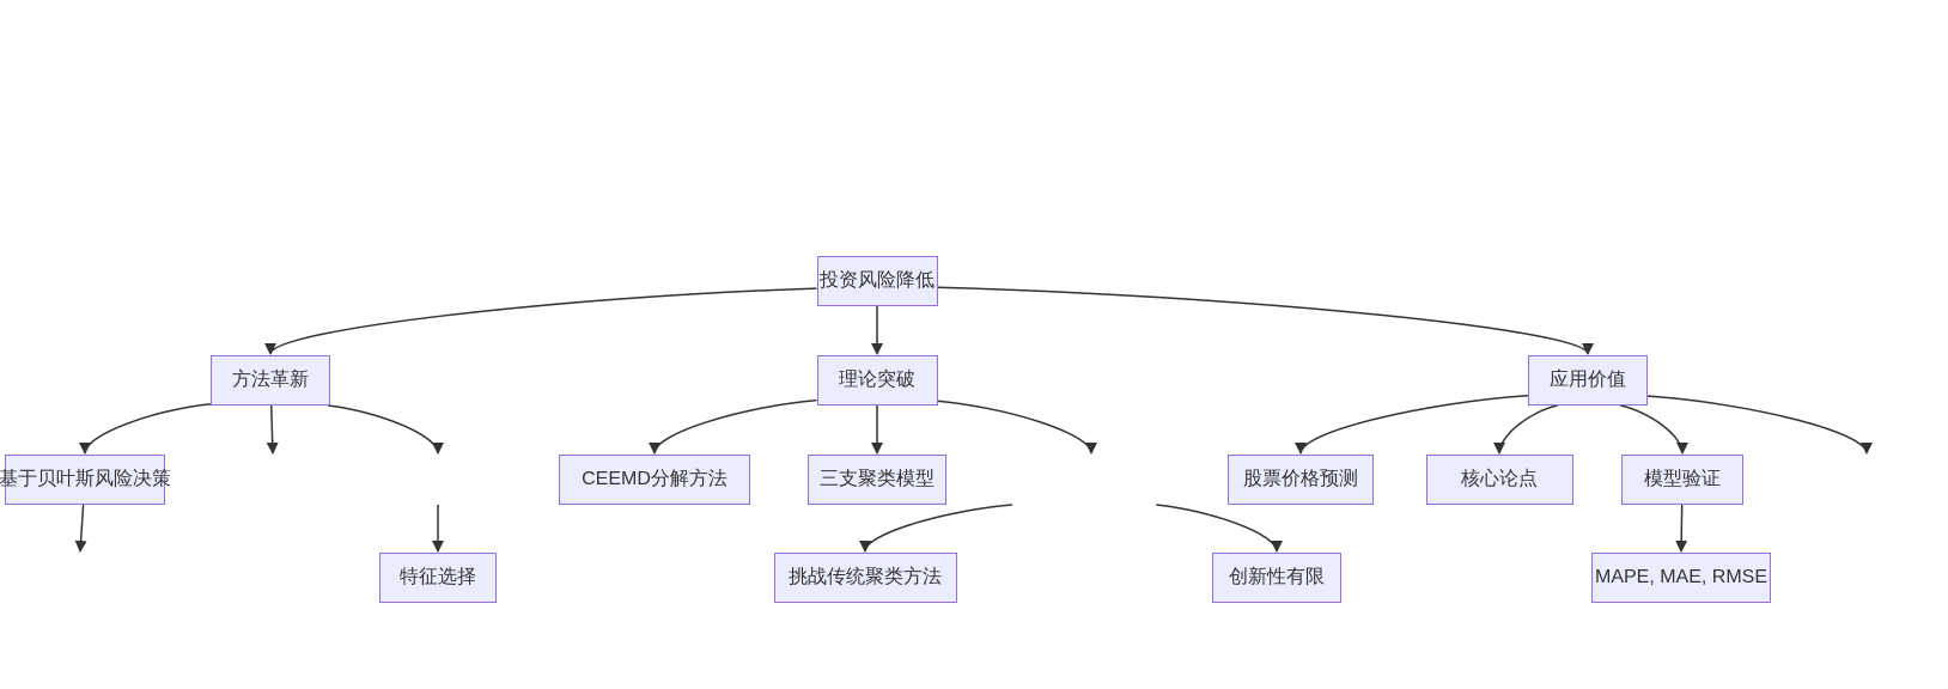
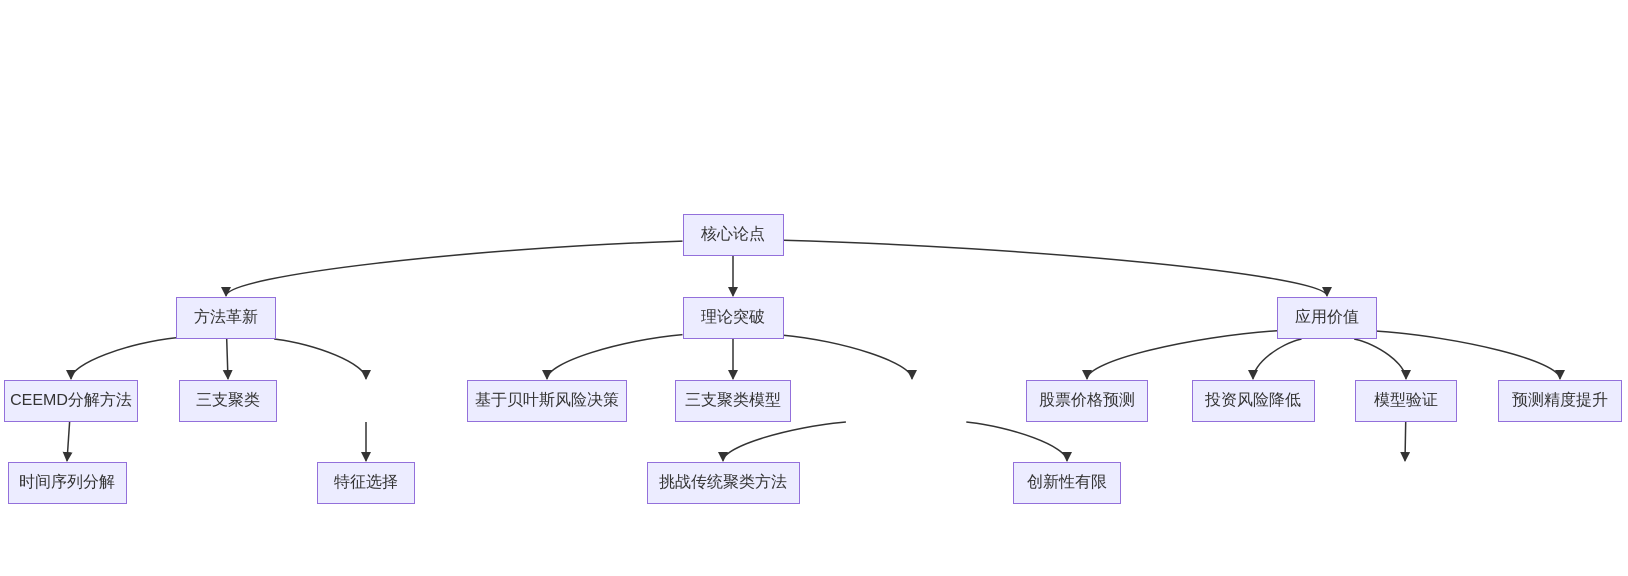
- 投资风险降低
+ 核心论点
  方法革新
  理论突破
  应用价值
- 基于贝叶斯风险决策
+ CEEMD分解方法
+ 三支聚类
- CEEMD分解方法
+ 基于贝叶斯风险决策
  三支聚类模型
  股票价格预测
- 核心论点
+ 投资风险降低
  模型验证
+ 预测精度提升
+ 时间序列分解
  特征选择
  挑战传统聚类方法
  创新性有限
- MAPE, MAE, RMSE
